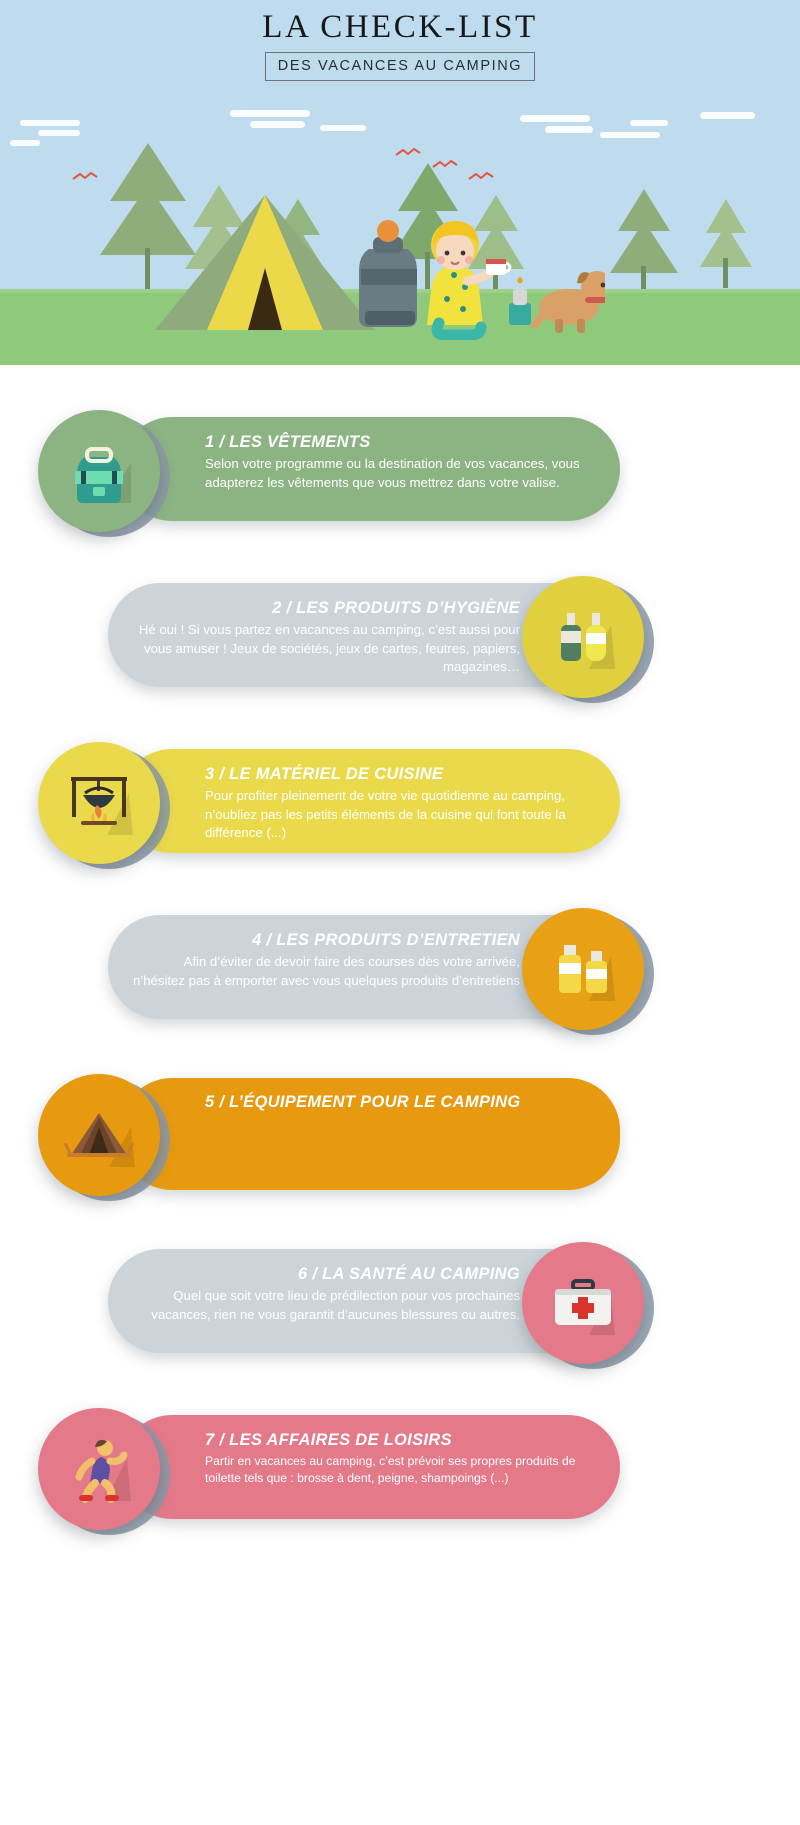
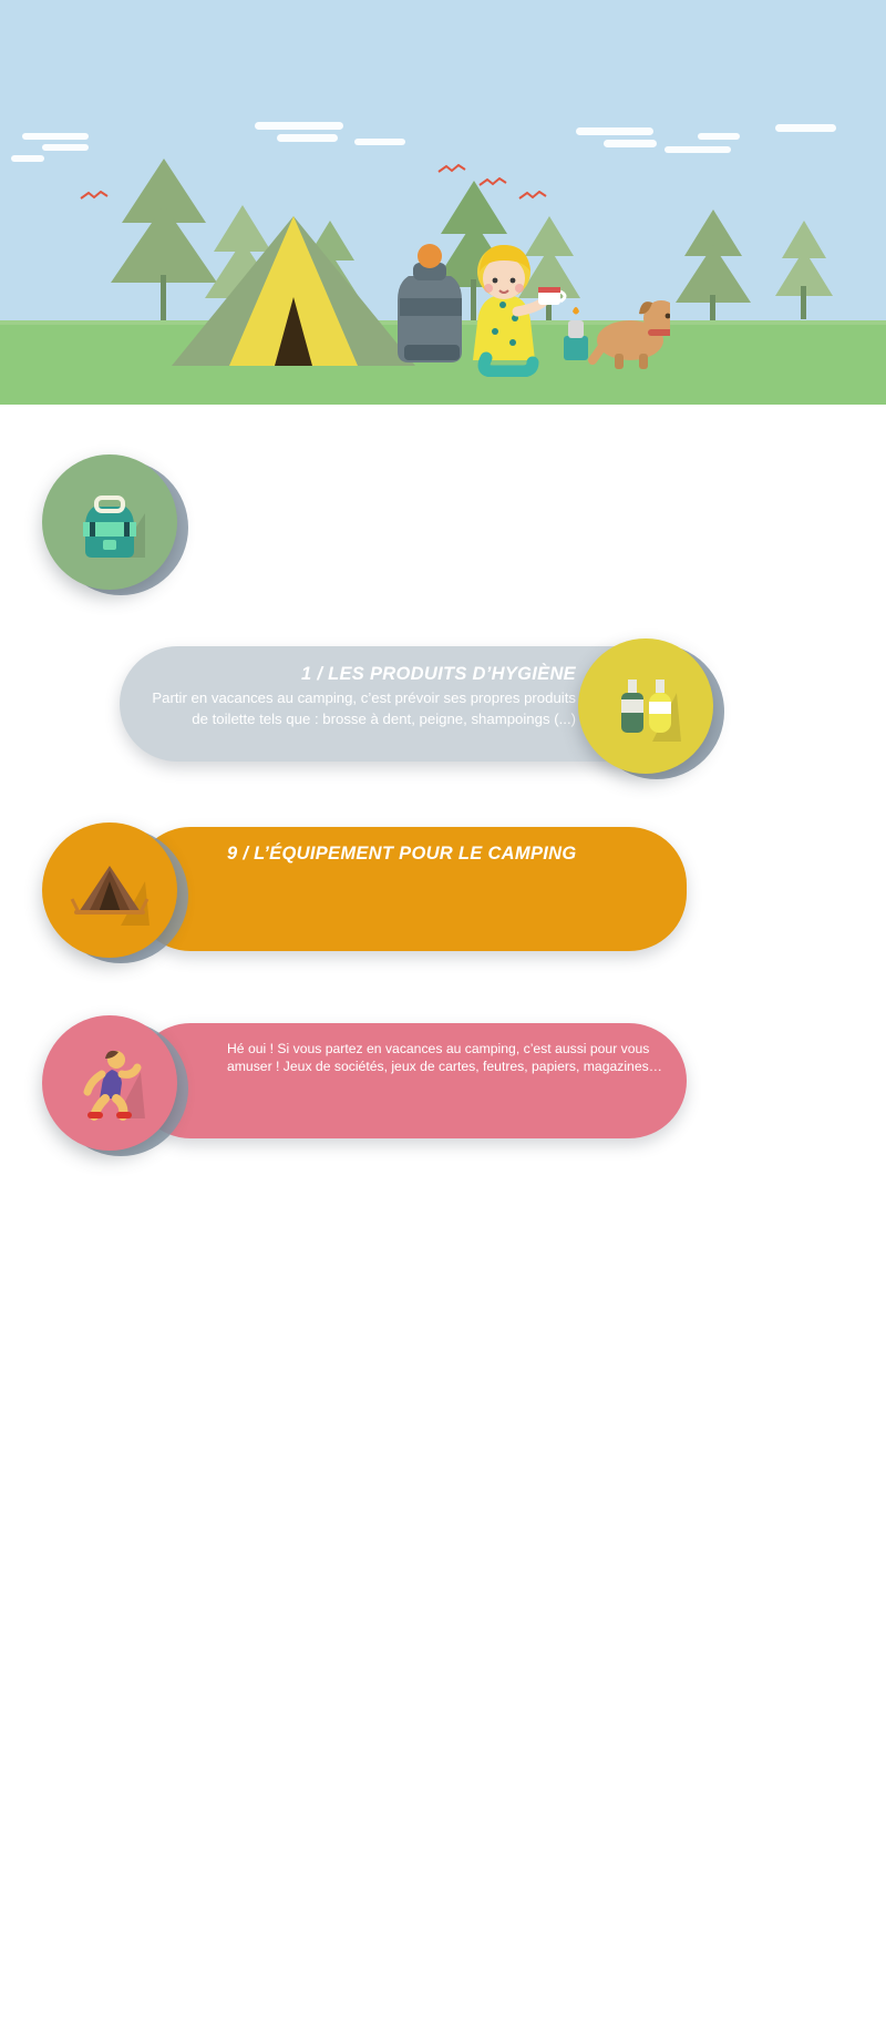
- LA CHECK-LIST
- DES VACANCES AU CAMPING
- 1 / LES VÊTEMENTS
- Selon votre programme ou la destination de vos vacances, vous adapterez les vêtements que vous mettrez dans votre valise.
- 2 / LES PRODUITS D’HYGIÈNE
+ 1 / LES PRODUITS D’HYGIÈNE
- Hé oui ! Si vous partez en vacances au camping, c’est aussi pour vous amuser ! Jeux de sociétés, jeux de cartes, feutres, papiers, magazines…
+ Partir en vacances au camping, c’est prévoir ses propres produits de toilette tels que : brosse à dent, peigne, shampoings (...)
- 3 / LE MATÉRIEL DE CUISINE
- Pour profiter pleinement de votre vie quotidienne au camping, n’oubliez pas les petits éléments de la cuisine qui font toute la différence (...)
- 4 / LES PRODUITS D’ENTRETIEN
- Afin d’éviter de devoir faire des courses dès votre arrivée, n’hésitez pas à emporter avec vous quelques produits d’entretiens
- 5 / L’ÉQUIPEMENT POUR LE CAMPING
+ 9 / L’ÉQUIPEMENT POUR LE CAMPING
- 6 / LA SANTÉ AU CAMPING
- Quel que soit votre lieu de prédilection pour vos prochaines vacances, rien ne vous garantit d’aucunes blessures ou autres.
- 7 / LES AFFAIRES DE LOISIRS
- Partir en vacances au camping, c’est prévoir ses propres produits de toilette tels que : brosse à dent, peigne, shampoings (...)
+ Hé oui ! Si vous partez en vacances au camping, c’est aussi pour vous amuser ! Jeux de sociétés, jeux de cartes, feutres, papiers, magazines…
